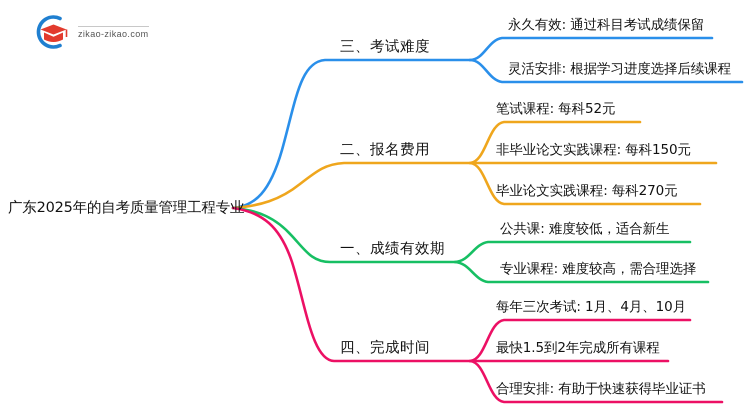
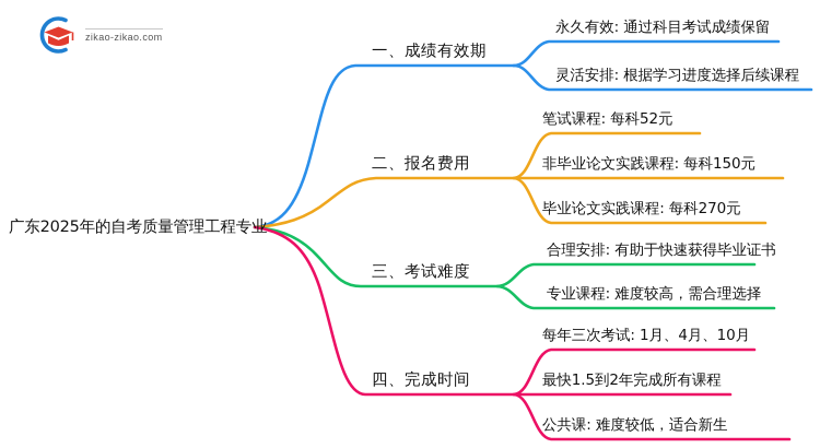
  zikao-zikao.com
  广东2025年的自考质量管理工程专业
- 三、考试难度
+ 一、成绩有效期
  二、报名费用
- 一、成绩有效期
+ 三、考试难度
  四、完成时间
  永久有效: 通过科目考试成绩保留
  灵活安排: 根据学习进度选择后续课程
  笔试课程: 每科52元
  非毕业论文实践课程: 每科150元
  毕业论文实践课程: 每科270元
- 公共课: 难度较低，适合新生
+ 合理安排: 有助于快速获得毕业证书
  专业课程: 难度较高，需合理选择
  每年三次考试: 1月、4月、10月
  最快1.5到2年完成所有课程
- 合理安排: 有助于快速获得毕业证书
+ 公共课: 难度较低，适合新生
